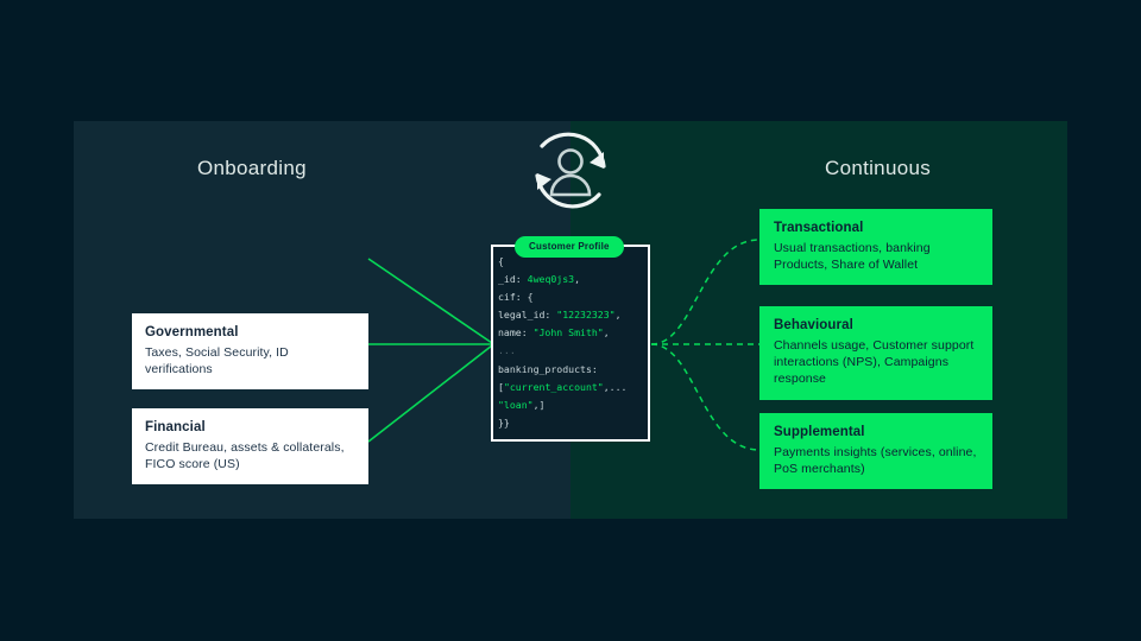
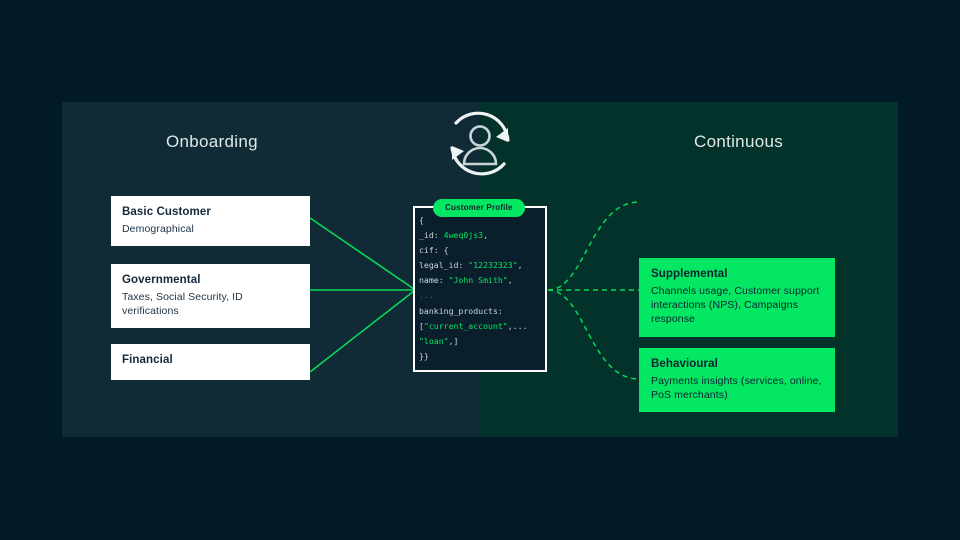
  Onboarding
  Continuous
  {
  _id: 4weq0js3,
  cif: {
  legal_id: "12232323",
  name: "John Smith",
  ...
  banking_products:
  ["current_account",...
  "loan",]
  }}
  Customer Profile
+ Basic Customer
+ Demographical
  Governmental
  Taxes, Social Security, ID verifications
  Financial
- Credit Bureau, assets & collaterals, FICO score (US)
- Transactional
- Usual transactions, banking Products, Share of Wallet
- Behavioural
+ Supplemental
  Channels usage, Customer support interactions (NPS), Campaigns response
- Supplemental
+ Behavioural
  Payments insights (services, online, PoS merchants)
